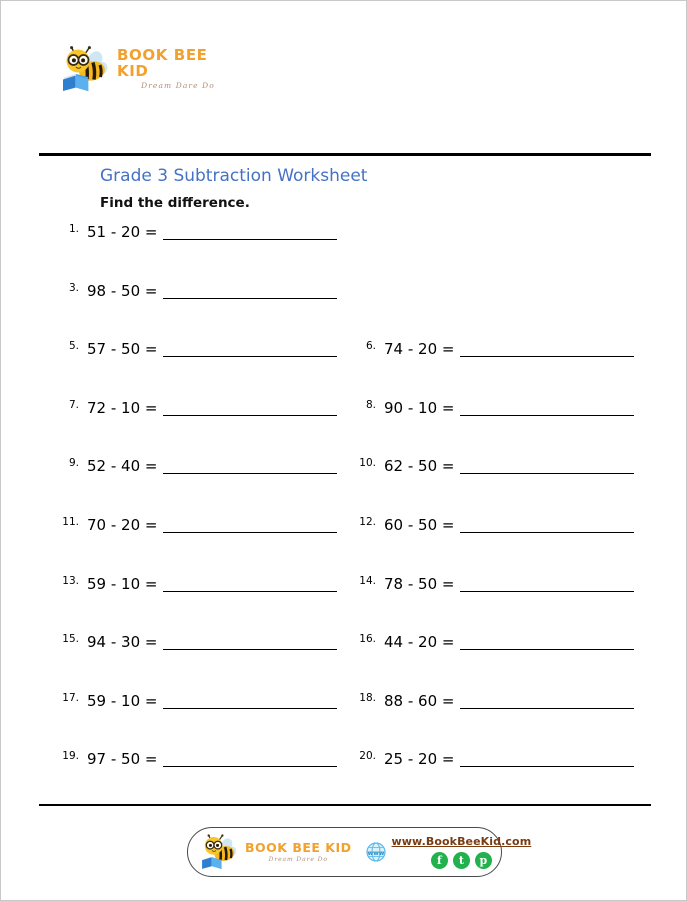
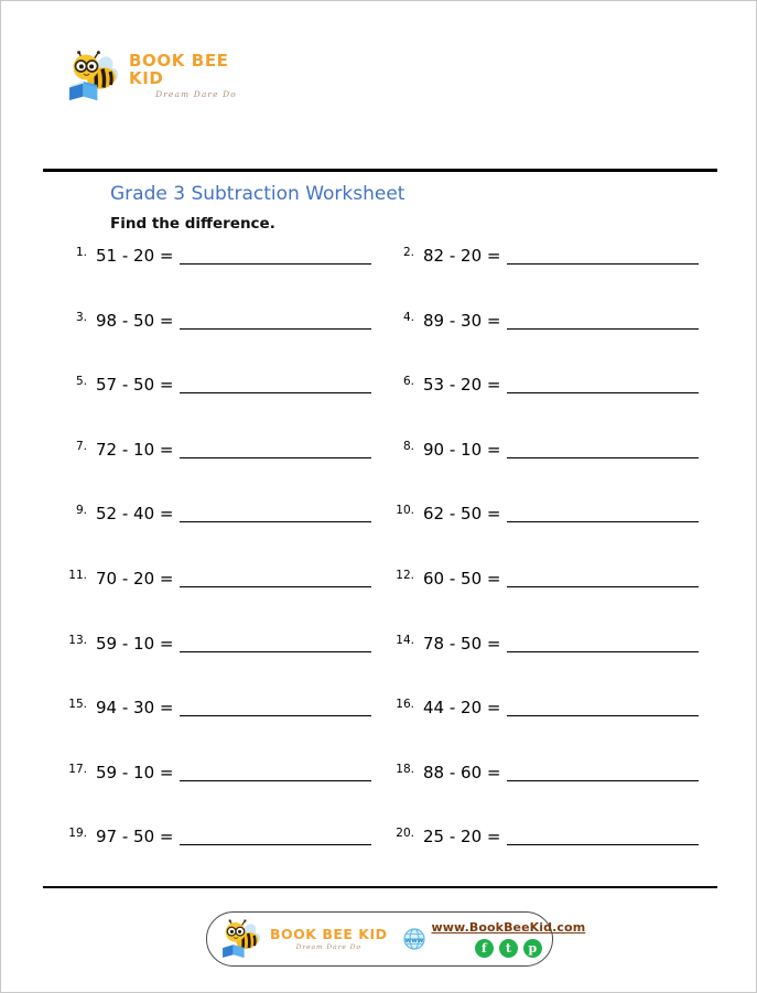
  BOOK BEE KID
  Dream Dare Do
  Grade 3 Subtraction Worksheet
  Find the difference.
  1.
  51 - 20 =
+ 2.
+ 82 - 20 =
  3.
  98 - 50 =
+ 4.
+ 89 - 30 =
  5.
  57 - 50 =
  6.
- 74 - 20 =
+ 53 - 20 =
  7.
  72 - 10 =
  8.
  90 - 10 =
  9.
  52 - 40 =
  10.
  62 - 50 =
  11.
  70 - 20 =
  12.
  60 - 50 =
  13.
  59 - 10 =
  14.
  78 - 50 =
  15.
  94 - 30 =
  16.
  44 - 20 =
  17.
  59 - 10 =
  18.
  88 - 60 =
  19.
  97 - 50 =
  20.
  25 - 20 =
  BOOK BEE KID
  www.BookBeeKid.com
  f
  t
  p
